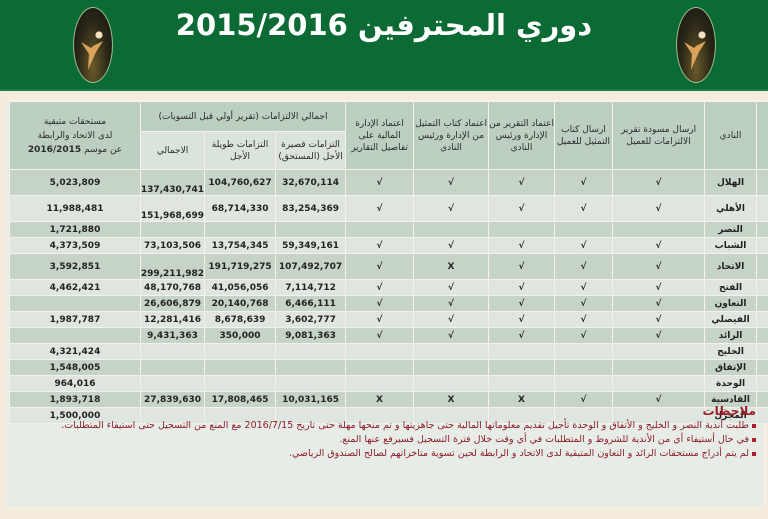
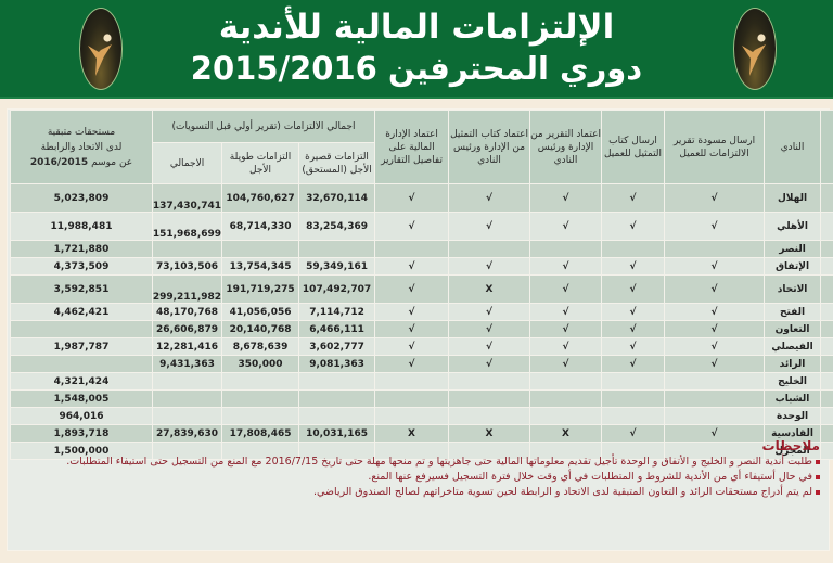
+ الإلتزامات المالية للأندية
  دوري المحترفين 2015/2016
  	النادي	ارسال مسودة تقرير الالتزامات للعميل	ارسال كتاب التمثيل للعميل	اعتماد التقرير من الإدارة ورئيس النادي	اعتماد كتاب التمثيل من الإدارة ورئيس النادي	اعتماد الإدارة المالية على تفاصيل التقارير	اجمالي الالتزامات (تقرير أولي قبل التسويات)	مستحقات متبقية لدى الاتحاد والرابطة عن موسم 2016/2015
  التزامات قصيرة الأجل (المستحق)	التزامات طويلة الأجل	الاجمالي
  	الهلال	√	√	√	√	√	32,670,114	104,760,627	137,430,741	5,023,809
  	الأهلي	√	√	√	√	√	83,254,369	68,714,330	151,968,699	11,988,481
  	النصر									1,721,880
- 	الشباب	√	√	√	√	√	59,349,161	13,754,345	73,103,506	4,373,509
+ 	الإتفاق	√	√	√	√	√	59,349,161	13,754,345	73,103,506	4,373,509
  	الاتحاد	√	√	√	X	√	107,492,707	191,719,275	299,211,982	3,592,851
  	الفتح	√	√	√	√	√	7,114,712	41,056,056	48,170,768	4,462,421
  	التعاون	√	√	√	√	√	6,466,111	20,140,768	26,606,879
  	الفيصلي	√	√	√	√	√	3,602,777	8,678,639	12,281,416	1,987,787
  	الرائد	√	√	√	√	√	9,081,363	350,000	9,431,363
  	الخليج									4,321,424
- 	الإتفاق									1,548,005
+ 	الشباب									1,548,005
  	الوحدة									964,016
  	القادسية	√	√	X	X	X	10,031,165	17,808,465	27,839,630	1,893,718
  	المجزل									1,500,000
  ملاحظات
  طلبت أندية النصر و الخليج و الأتفاق و الوحدة تأجيل تقديم معلوماتها المالية حتى جاهزيتها و تم منحها مهلة حتى تاريخ 2016/7/15 مع المنع من التسجيل حتى استيفاء المتطلبات.
  في حال أستيفاء أي من الأندية للشروط و المتطلبات في أي وقت خلال فترة التسجيل فسيرفع عنها المنع.
  لم يتم أدراج مستحقات الرائد و التعاون المتبقية لدى الاتحاد و الرابطة لحين تسوية متاخراتهم لصالح الصندوق الرياضي.
